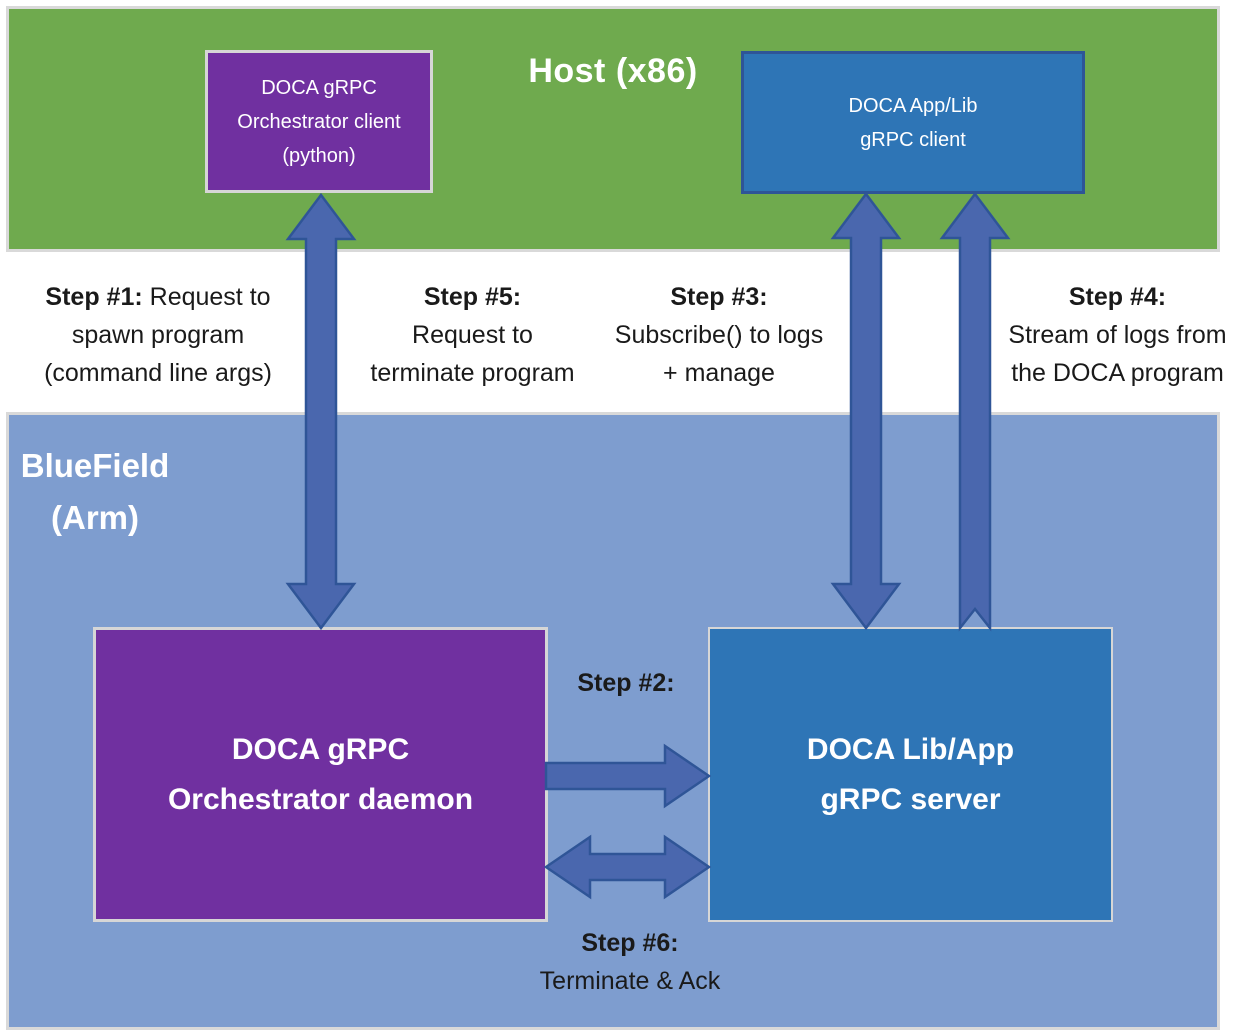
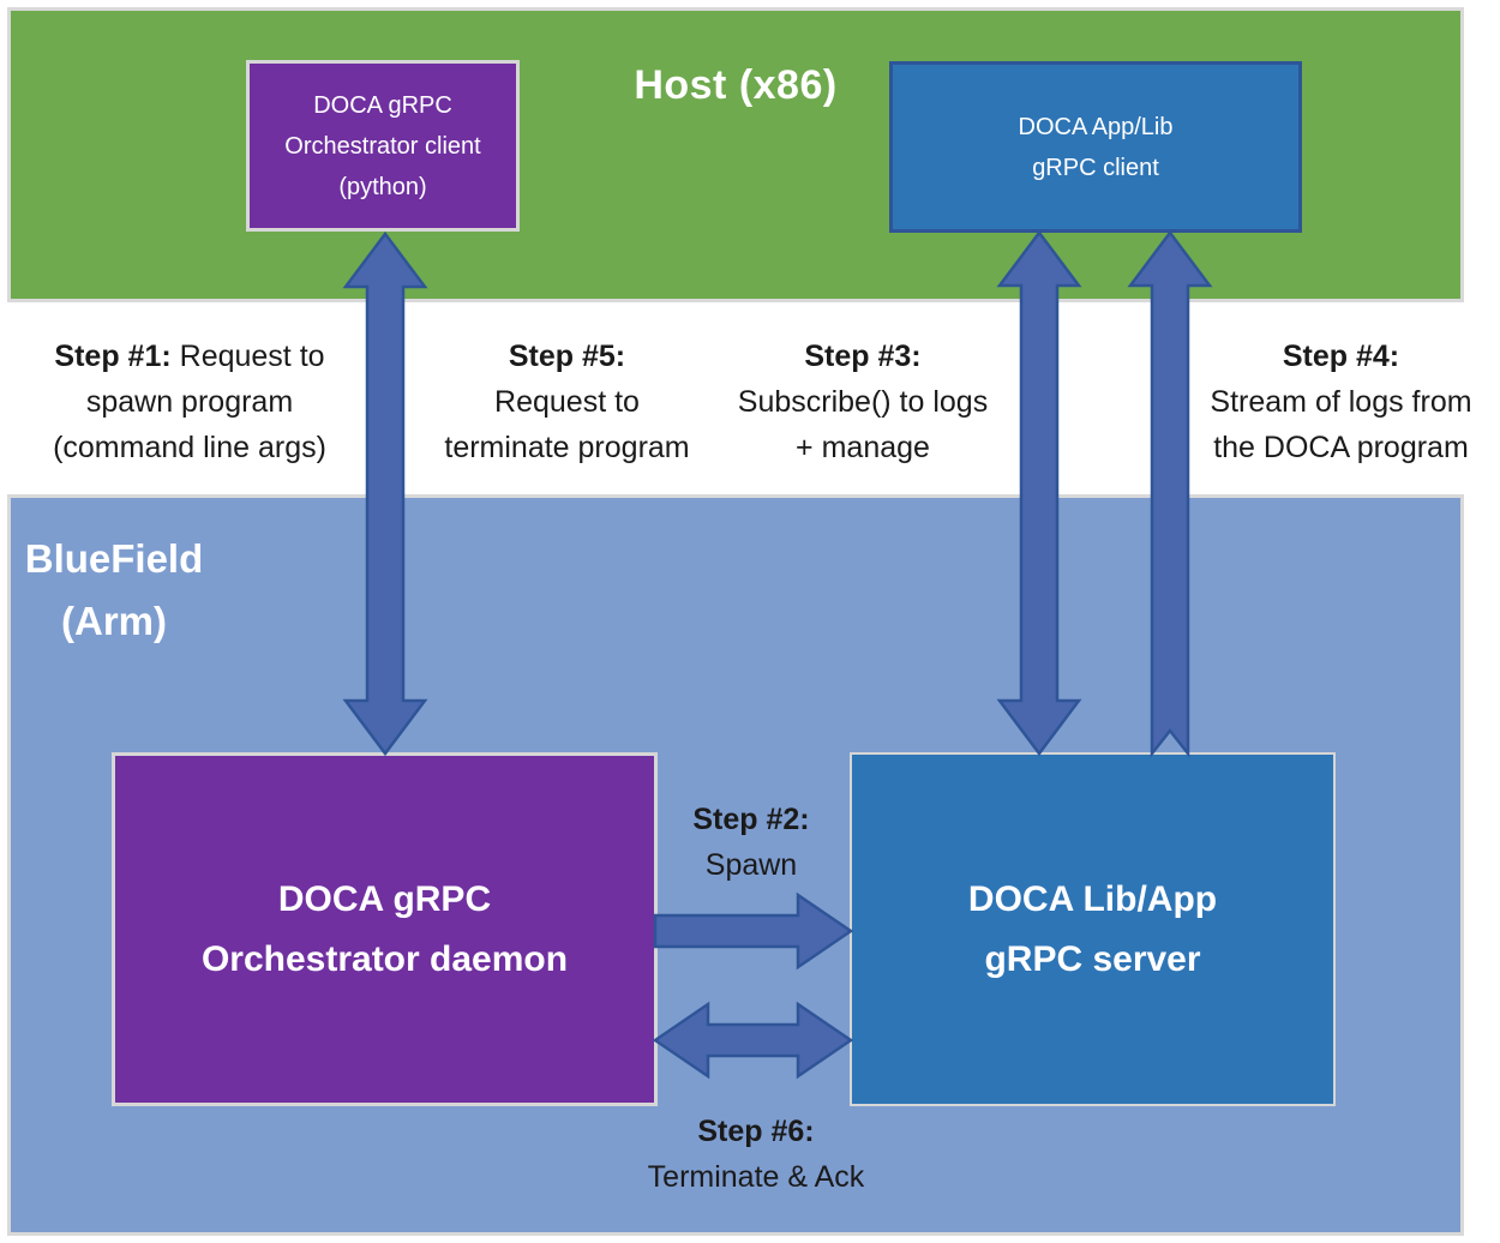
  Host (x86)
  BlueField
  (Arm)
  DOCA gRPC
  Orchestrator client
  (python)
  DOCA App/Lib
  gRPC client
  DOCA gRPC
  Orchestrator daemon
  DOCA Lib/App
  gRPC server
  Step #1: Request to
  spawn program
  (command line args)
  Step #5:
  Request to
  terminate program
  Step #3:
  Subscribe() to logs
  + manage
  Step #4:
  Stream of logs from
  the DOCA program
  Step #2:
+ Spawn
  Step #6:
  Terminate & Ack
